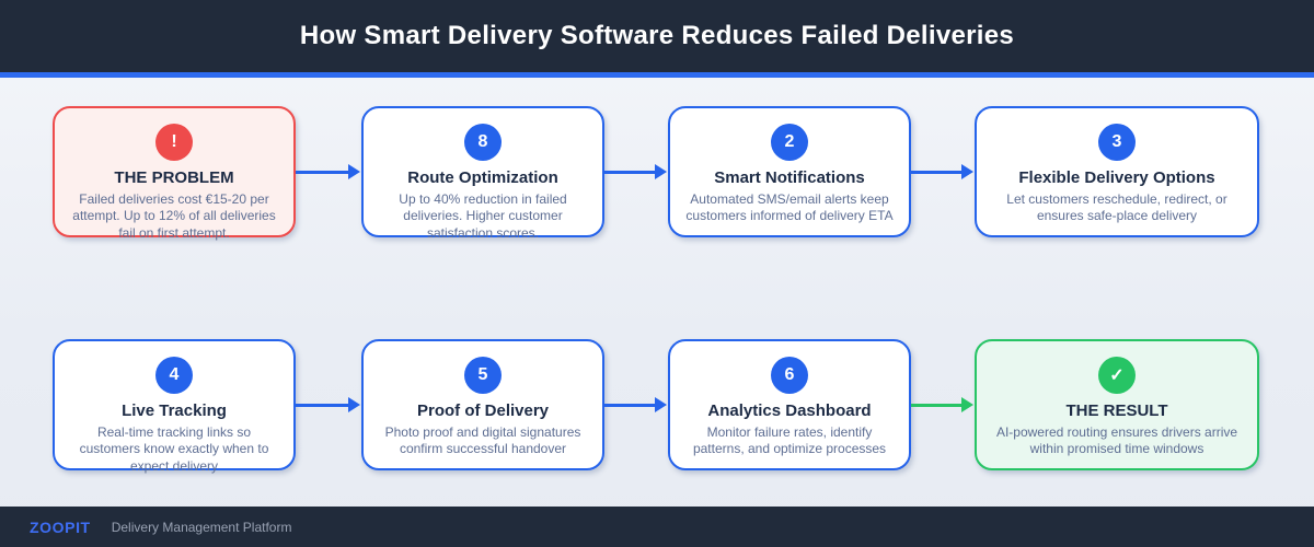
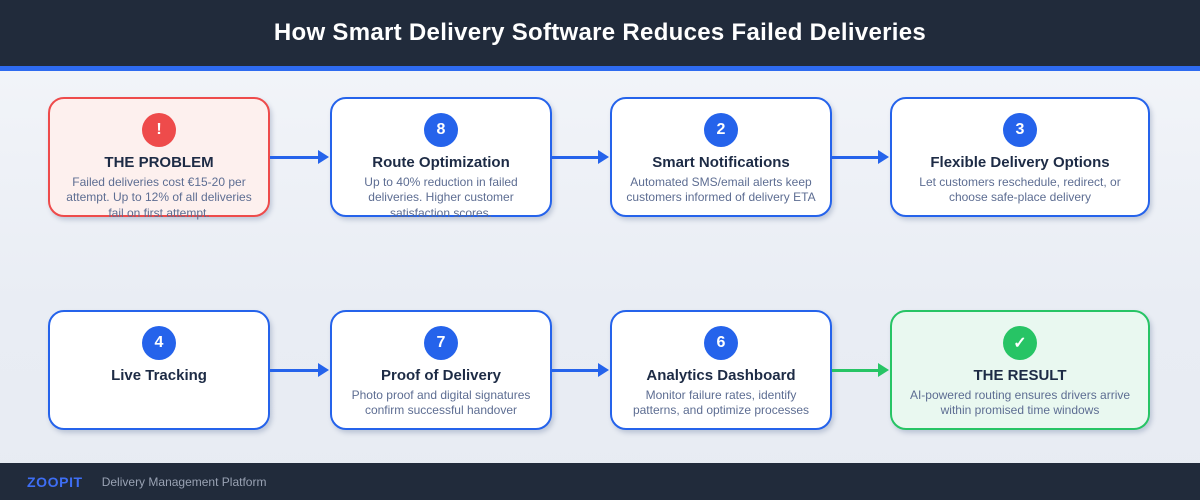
  How Smart Delivery Software Reduces Failed Deliveries
  !
  THE PROBLEM
  Failed deliveries cost €15-20 per attempt. Up to 12% of all deliveries fail on first attempt.
  8
  Route Optimization
  Up to 40% reduction in failed deliveries. Higher customer satisfaction scores.
  2
  Smart Notifications
  Automated SMS/email alerts keep customers informed of delivery ETA
  3
  Flexible Delivery Options
- Let customers reschedule, redirect, or ensures safe-place delivery
+ Let customers reschedule, redirect, or choose safe-place delivery
  4
  Live Tracking
- Real-time tracking links so customers know exactly when to expect delivery
- 5
+ 7
  Proof of Delivery
  Photo proof and digital signatures confirm successful handover
  6
  Analytics Dashboard
  Monitor failure rates, identify patterns, and optimize processes
  ✓
  THE RESULT
  AI-powered routing ensures drivers arrive within promised time windows
  ZOOPIT
  Delivery Management Platform
